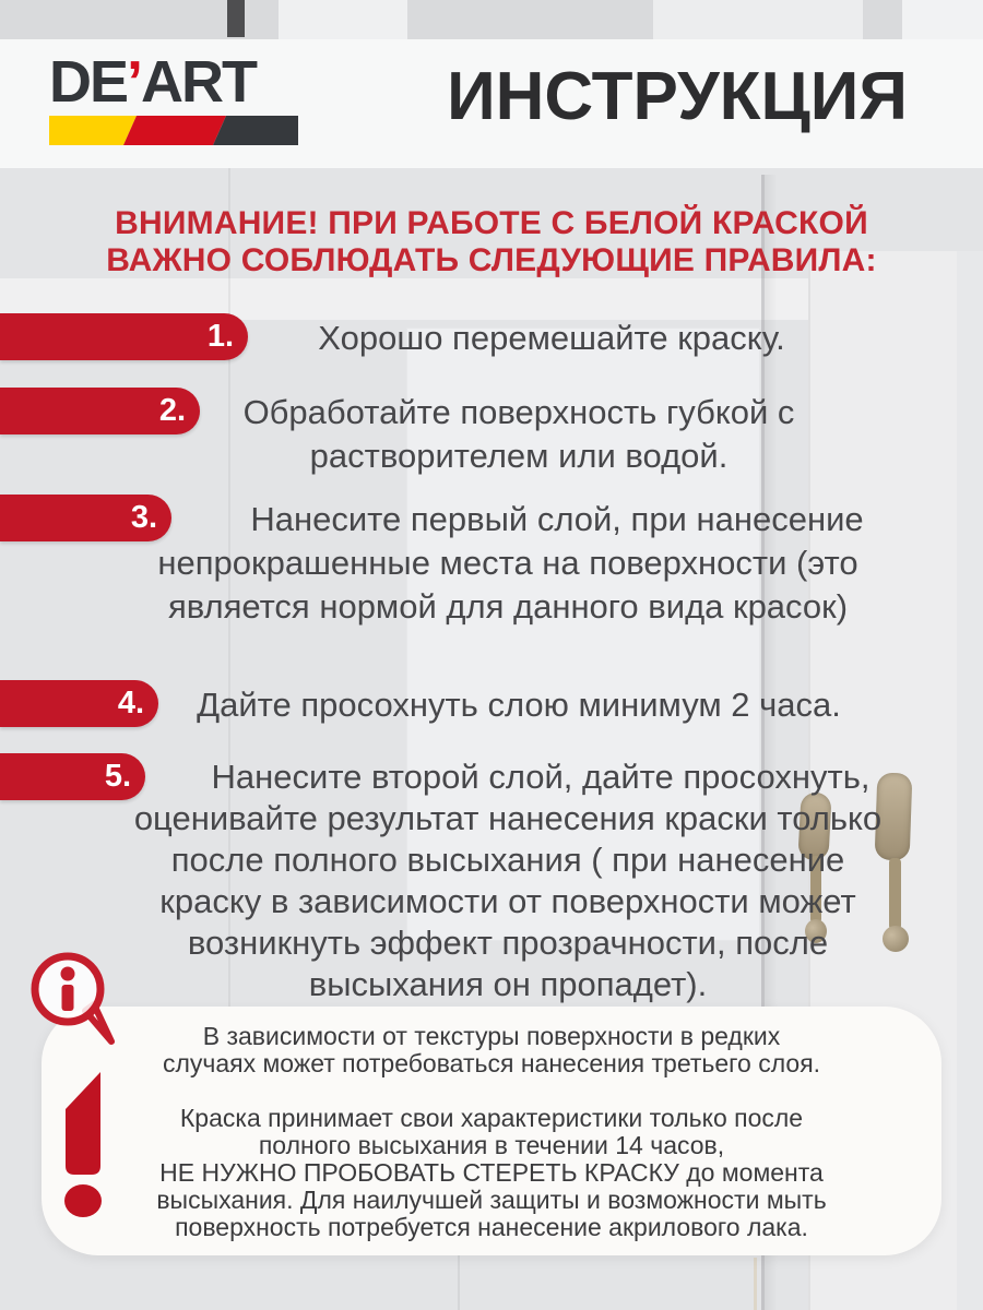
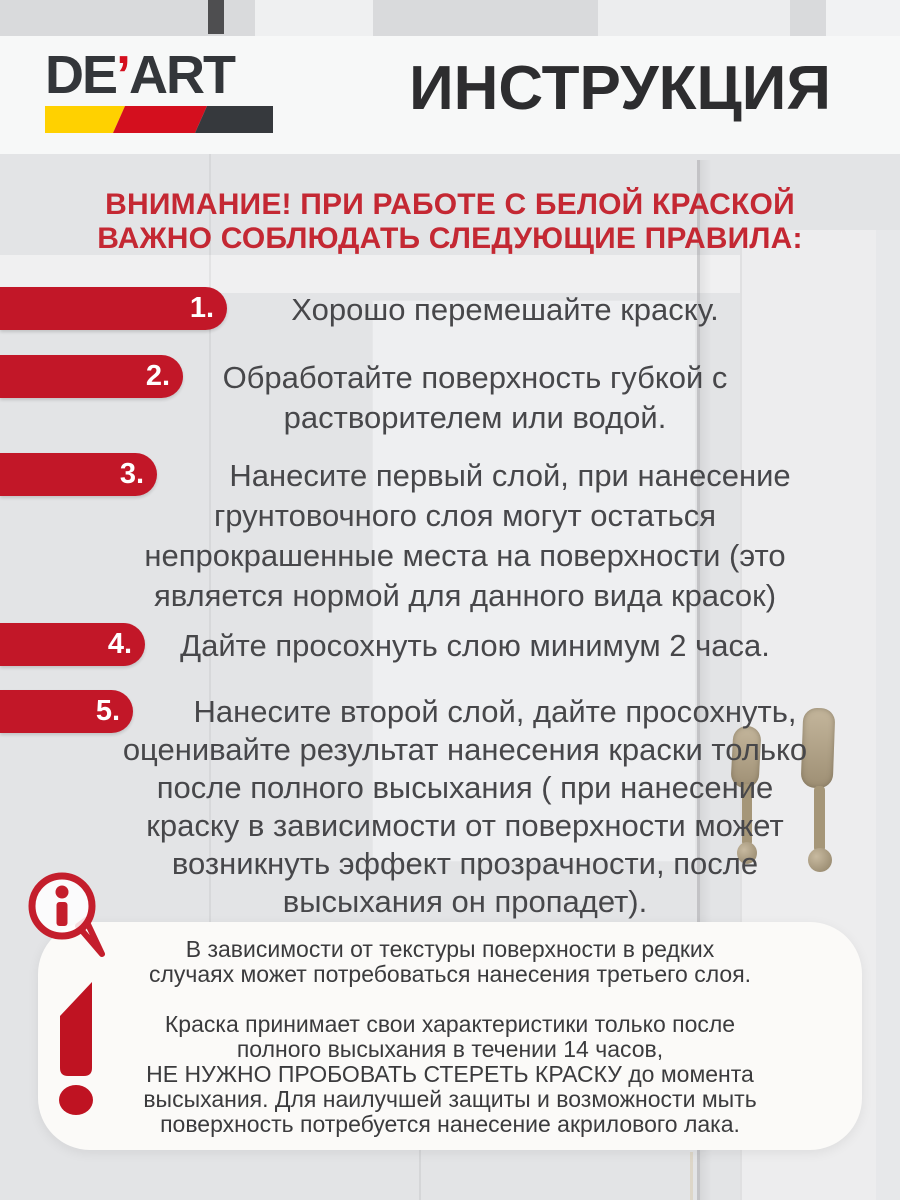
  DE’ART
  ИНСТРУКЦИЯ
  ВНИМАНИЕ! ПРИ РАБОТЕ С БЕЛОЙ КРАСКОЙ
  ВАЖНО СОБЛЮДАТЬ СЛЕДУЮЩИЕ ПРАВИЛА:
  1.
  Хорошо перемешайте краску.
  2.
  Обработайте поверхность губкой с
  растворителем или водой.
  3.
  Нанесите первый слой, при нанесение
+ грунтовочного слоя могут остаться
  непрокрашенные места на поверхности (это
  является нормой для данного вида красок)
  4.
  Дайте просохнуть слою минимум 2 часа.
  5.
  Нанесите второй слой, дайте просохнуть,
  оценивайте результат нанесения краски только
  после полного высыхания ( при нанесение
  краску в зависимости от поверхности может
  возникнуть эффект прозрачности, после
  высыхания он пропадет).
  В зависимости от текстуры поверхности в редких
  случаях может потребоваться нанесения третьего слоя.
  Краска принимает свои характеристики только после
  полного высыхания в течении 14 часов,
  НЕ НУЖНО ПРОБОВАТЬ СТЕРЕТЬ КРАСКУ до момента
  высыхания. Для наилучшей защиты и возможности мыть
  поверхность потребуется нанесение акрилового лака.
